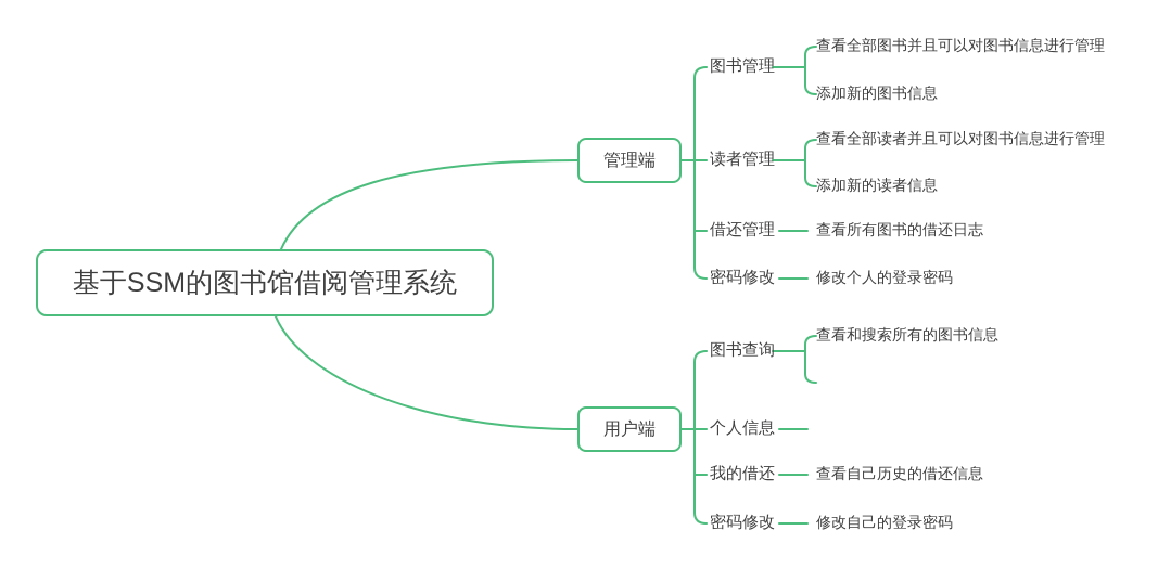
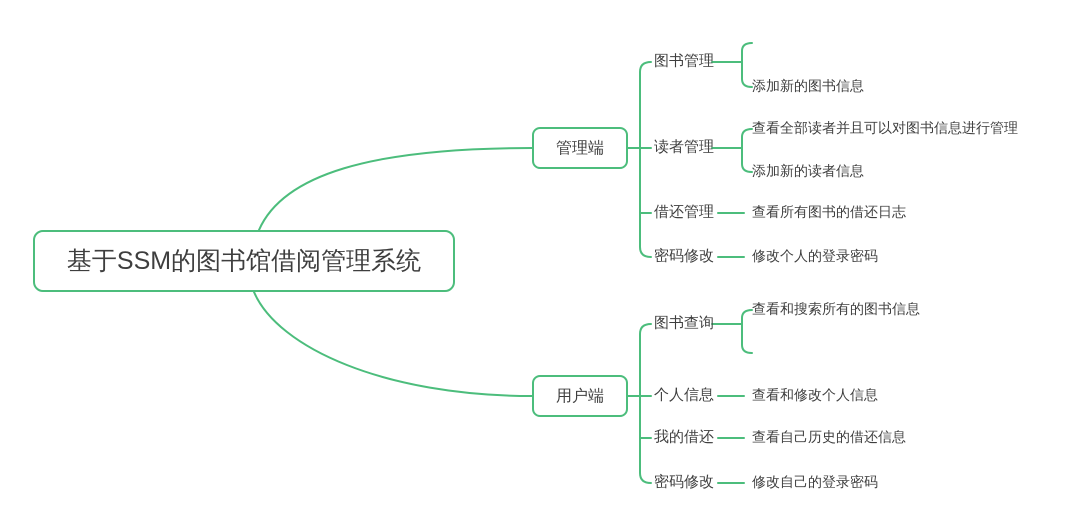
  基于SSM的图书馆借阅管理系统
  管理端
  用户端
  图书管理
  读者管理
  借还管理
  密码修改
- 查看全部图书并且可以对图书信息进行管理
  添加新的图书信息
  查看全部读者并且可以对图书信息进行管理
  添加新的读者信息
  查看所有图书的借还日志
  修改个人的登录密码
  图书查询
  个人信息
  我的借还
  密码修改
  查看和搜索所有的图书信息
+ 查看和修改个人信息
  查看自己历史的借还信息
  修改自己的登录密码
